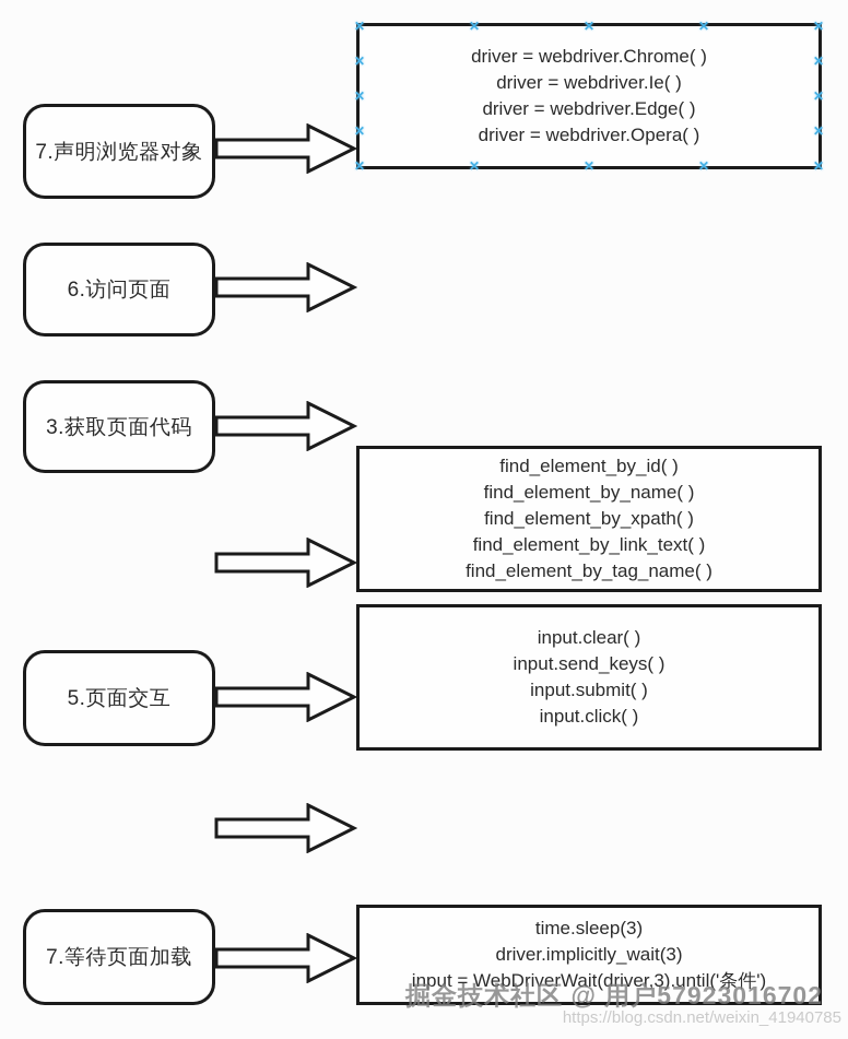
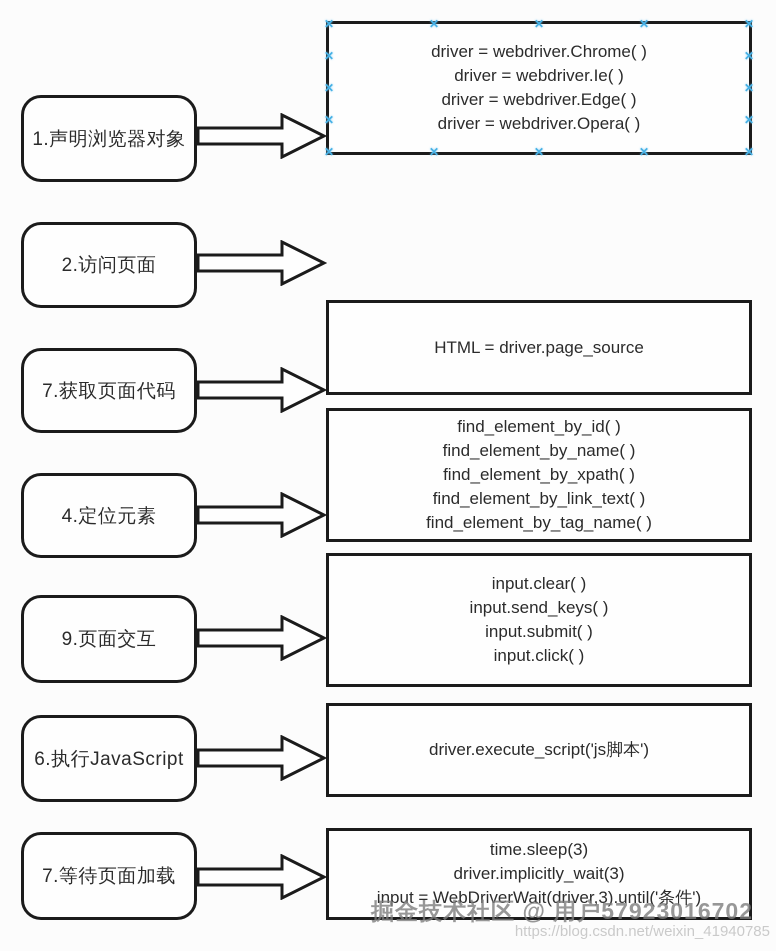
- 7.声明浏览器对象
+ 1.声明浏览器对象
  driver = webdriver.Chrome( )
  driver = webdriver.Ie( )
  driver = webdriver.Edge( )
  driver = webdriver.Opera( )
  ✕
  ✕
  ✕
  ✕
  ✕
  ✕
  ✕
  ✕
  ✕
  ✕
  ✕
  ✕
  ✕
  ✕
  ✕
  ✕
- 6.访问页面
+ 2.访问页面
- 3.获取页面代码
+ 7.获取页面代码
+ HTML = driver.page_source
+ 4.定位元素
  find_element_by_id( )
  find_element_by_name( )
  find_element_by_xpath( )
  find_element_by_link_text( )
  find_element_by_tag_name( )
- 5.页面交互
+ 9.页面交互
  input.clear( )
  input.send_keys( )
  input.submit( )
  input.click( )
+ 6.执行JavaScript
+ driver.execute_script('js脚本')
  7.等待页面加载
  time.sleep(3)
  driver.implicitly_wait(3)
  input = WebDriverWait(driver,3).until('条件')
  掘金技术社区 @ 用户57923016702
  https://blog.csdn.net/weixin_41940785
